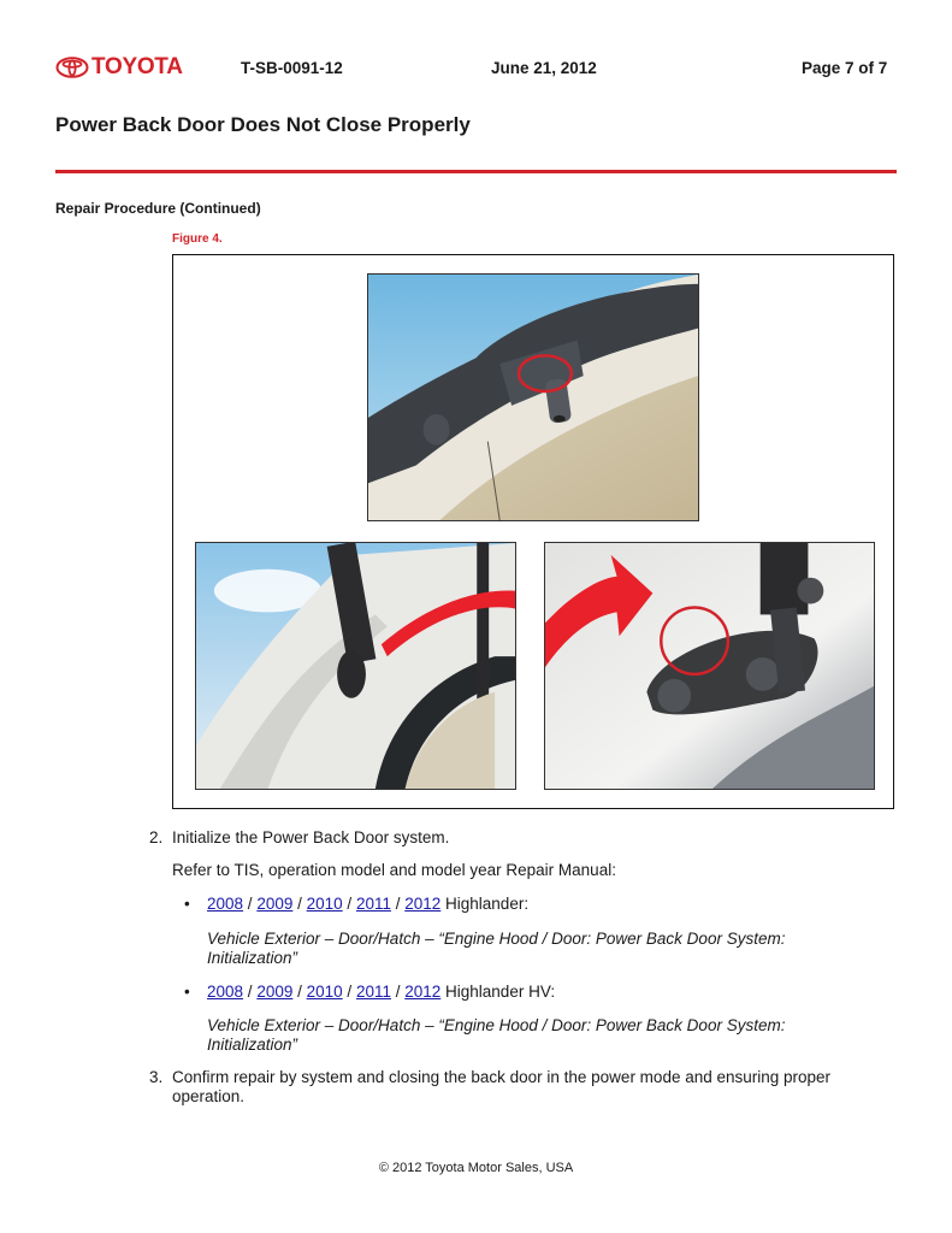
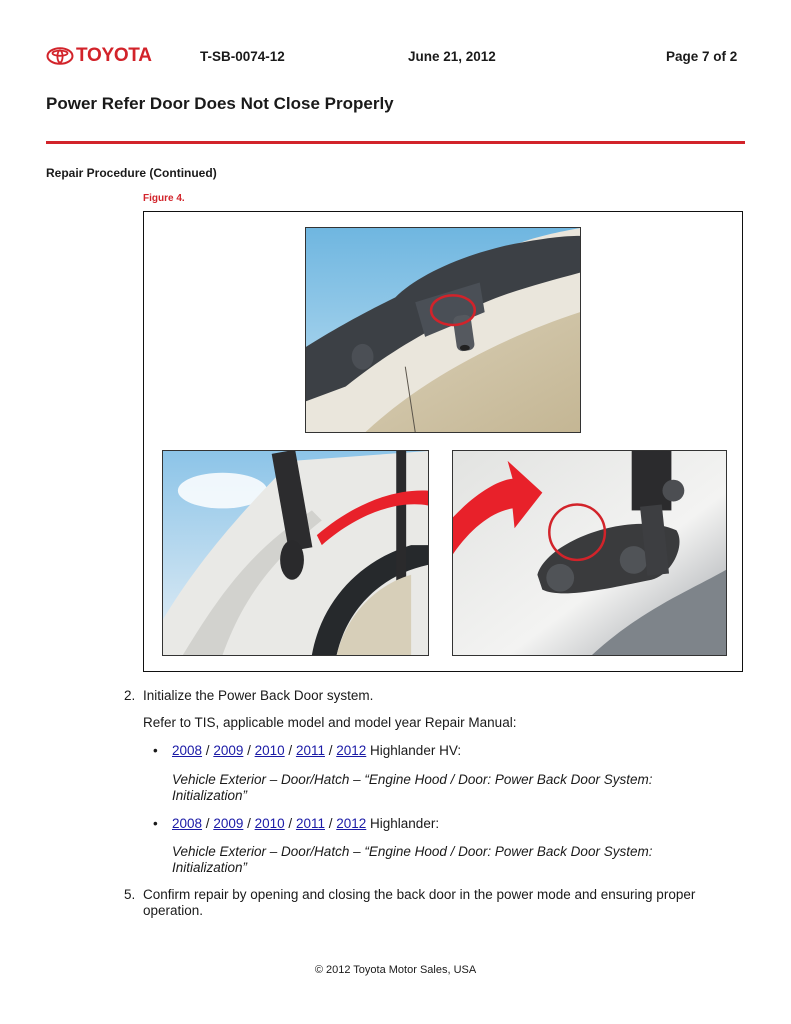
  TOYOTA
- T-SB-0091-12
+ T-SB-0074-12
  June 21, 2012
- Page 7 of 7
+ Page 7 of 2
- Power Back Door Does Not Close Properly
+ Power Refer Door Does Not Close Properly
  Repair Procedure (Continued)
  Figure 4.
  2.
  Initialize the Power Back Door system.
- Refer to TIS, operation model and model year Repair Manual:
+ Refer to TIS, applicable model and model year Repair Manual:
  •
- 2008 / 2009 / 2010 / 2011 / 2012 Highlander:
+ 2008 / 2009 / 2010 / 2011 / 2012 Highlander HV:
  Vehicle Exterior – Door/Hatch – “Engine Hood / Door: Power Back Door System:
  Initialization”
  •
- 2008 / 2009 / 2010 / 2011 / 2012 Highlander HV:
+ 2008 / 2009 / 2010 / 2011 / 2012 Highlander:
  Vehicle Exterior – Door/Hatch – “Engine Hood / Door: Power Back Door System:
  Initialization”
- 3.
+ 5.
- Confirm repair by system and closing the back door in the power mode and ensuring proper
+ Confirm repair by opening and closing the back door in the power mode and ensuring proper
  operation.
  © 2012 Toyota Motor Sales, USA
